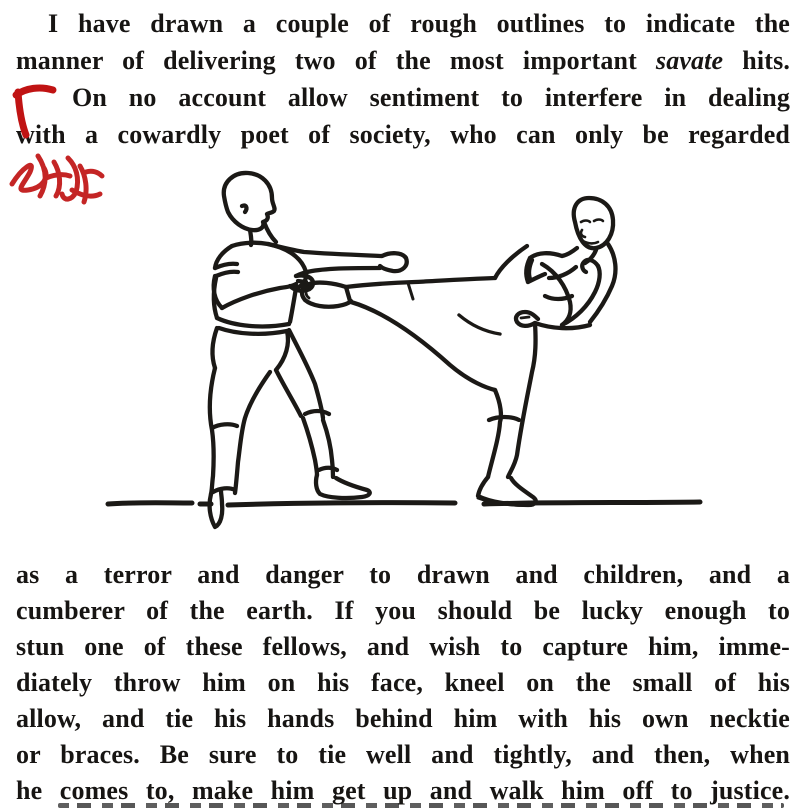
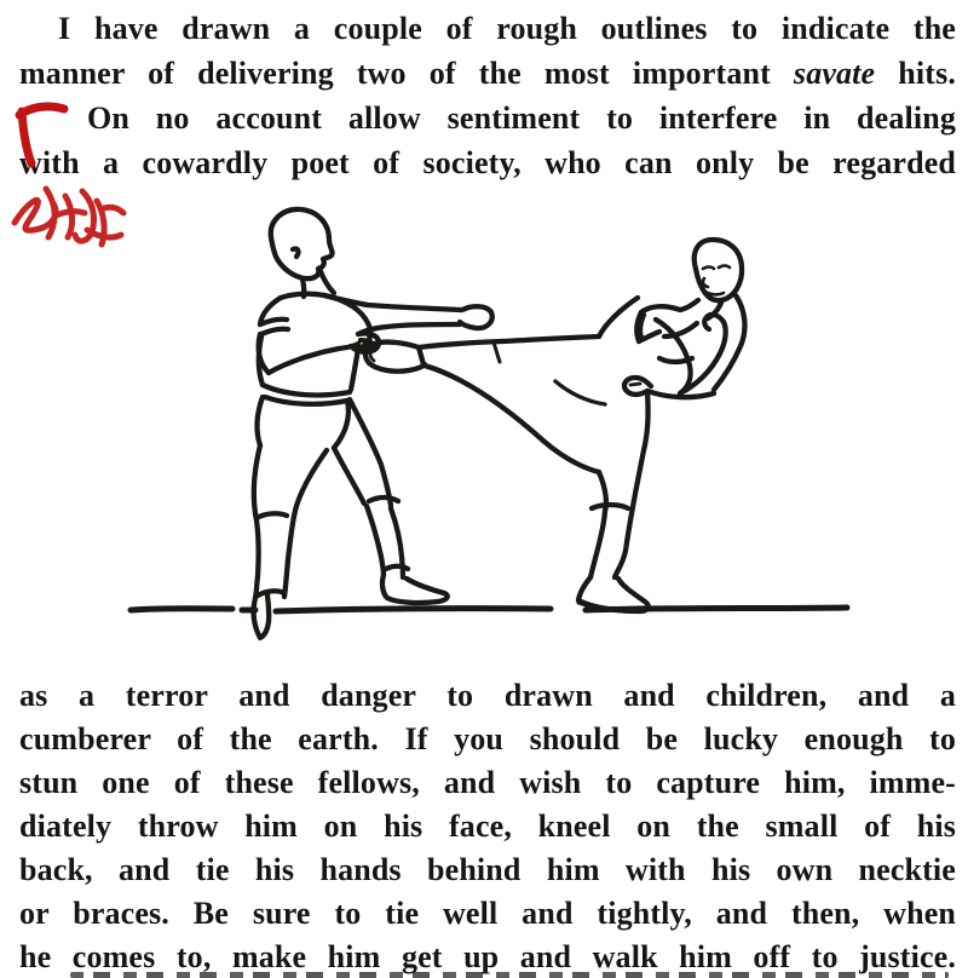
  I have drawn a couple of rough outlines to indicate the
  manner of delivering two of the most important savate hits.
  On no account allow sentiment to interfere in dealing
  ith a cowardly poet of society, who can only be regarded
  as a terror and danger to drawn and children, and a
  cumberer of the earth. If you should be lucky enough to
  stun one of these fellows, and wish to capture him, imme-
  diately throw him on his face, kneel on the small of his
- allow, and tie his hands behind him with his own necktie
+ back, and tie his hands behind him with his own necktie
  or braces. Be sure to tie well and tightly, and then, when
  he comes to, make him get up and walk him off to justice.
